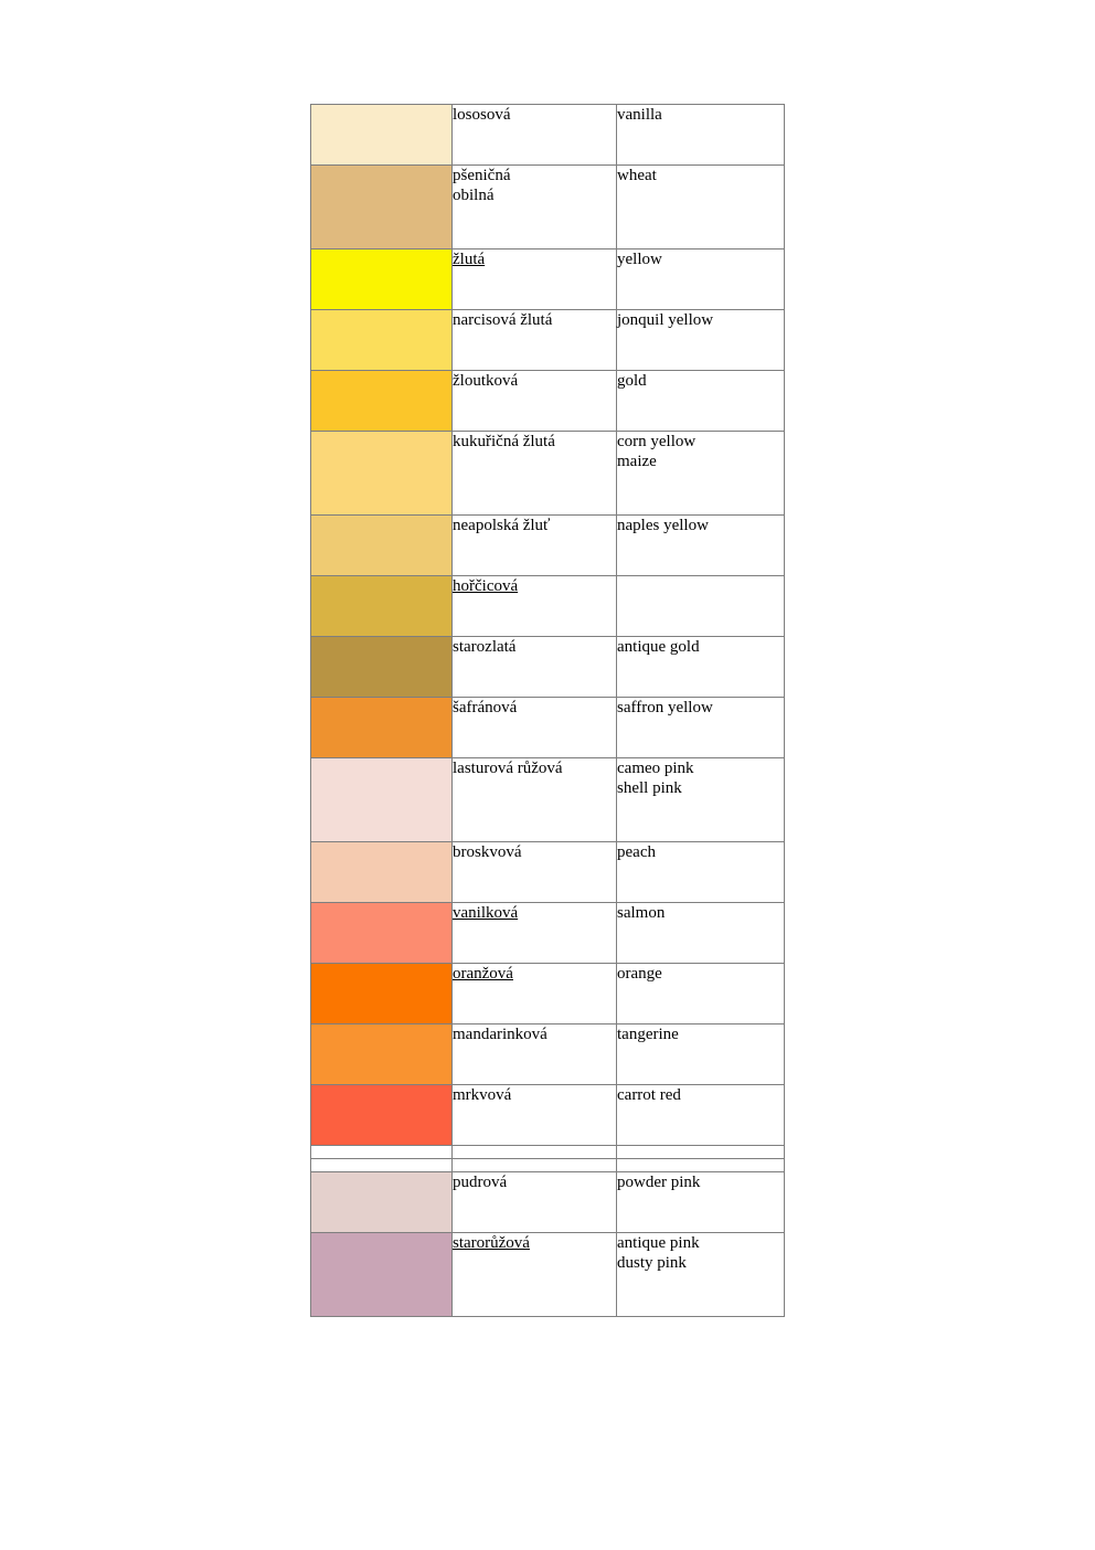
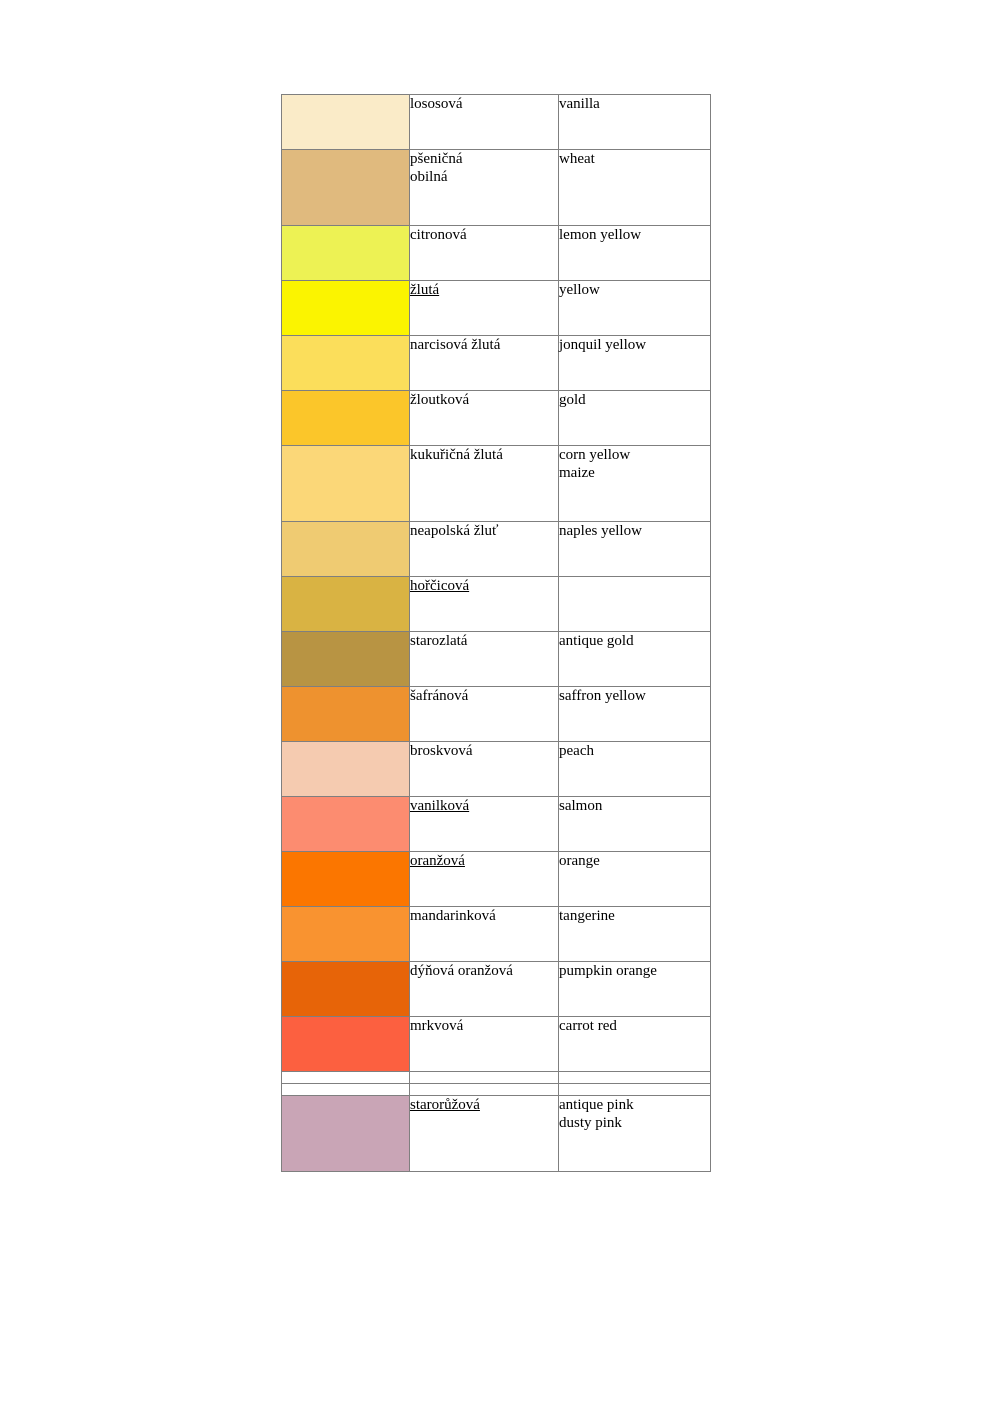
  	lososová	vanilla
  	pšeničnáobilná	wheat
+ 	citronová	lemon yellow
  	žlutá	yellow
  	narcisová žlutá	jonquil yellow
  	žloutková	gold
  	kukuřičná žlutá	corn yellowmaize
  	neapolská žluť	naples yellow
  	hořčicová
  	starozlatá	antique gold
  	šafránová	saffron yellow
- 	lasturová růžová	cameo pinkshell pink
  	broskvová	peach
  	vanilková	salmon
  	oranžová	orange
  	mandarinková	tangerine
+ 	dýňová oranžová	pumpkin orange
  	mrkvová	carrot red
- 	pudrová	powder pink
  	starorůžová	antique pinkdusty pink
